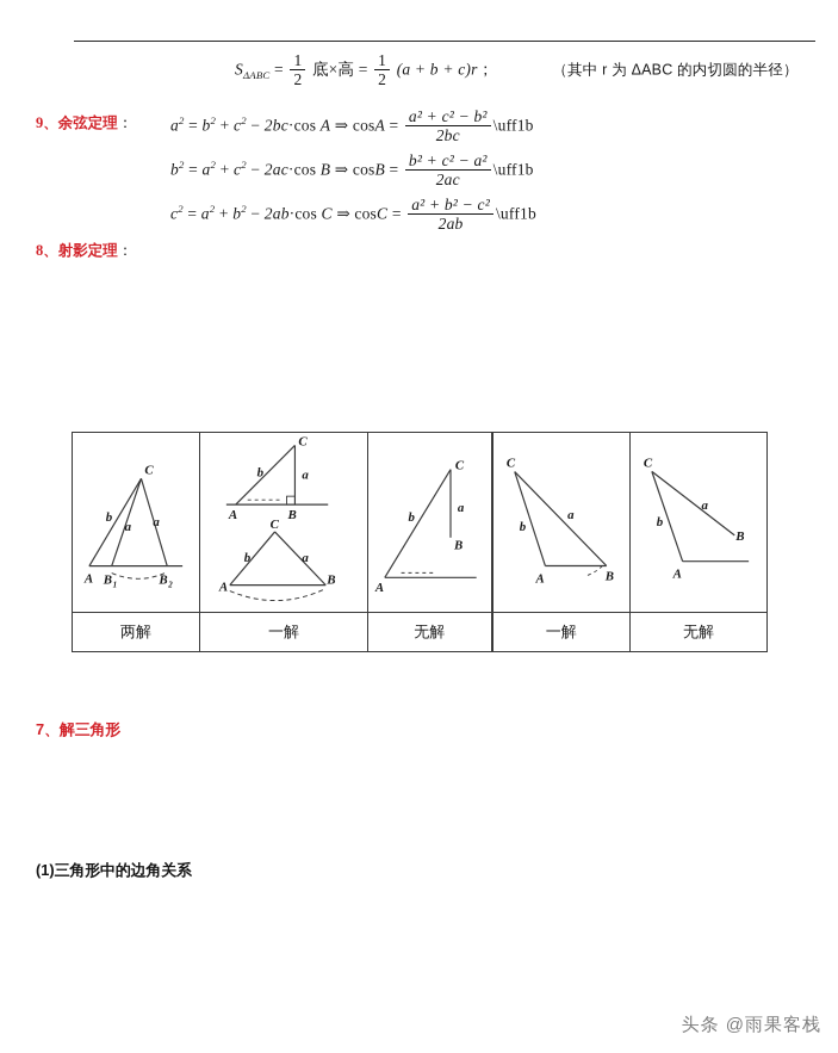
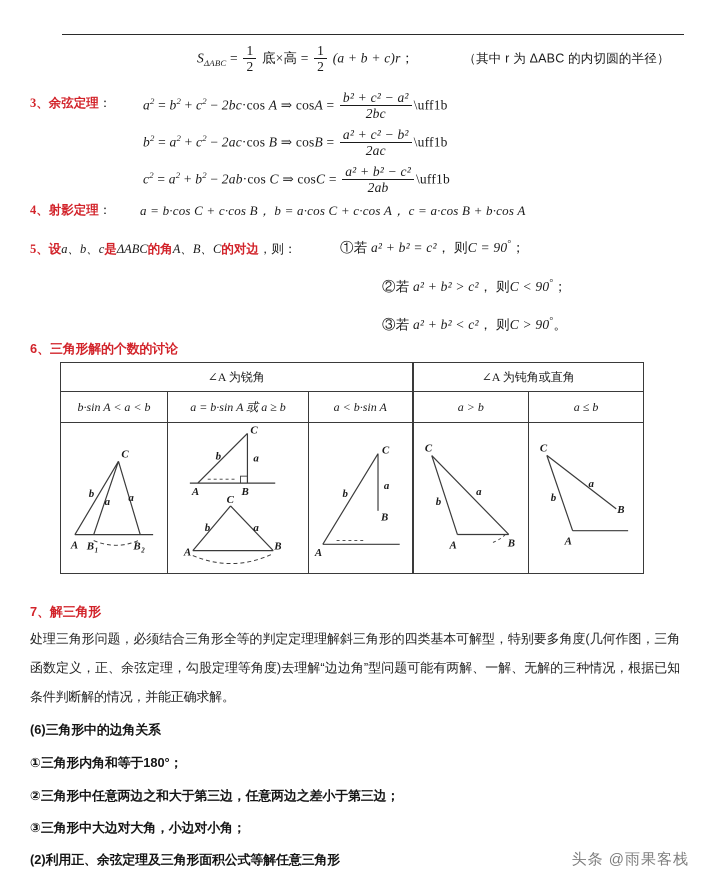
  SΔABC =
  1
  2
  底×高 =
  1
  2
  (a + b + c)r； （其中 r 为 ΔABC 的内切圆的半径）
- 9、余弦定理：
+ 3、余弦定理：
  a2 = b2 + c2 − 2bc·cos A ⇒ cosA =
- a² + c² − b²
+ b² + c² − a²
  2bc
  \uff1b
  b2 = a2 + c2 − 2ac·cos B ⇒ cosB =
- b² + c² − a²
+ a² + c² − b²
  2ac
  \uff1b
  c2 = a2 + b2 − 2ab·cos C ⇒ cosC =
  a² + b² − c²
  2ab
  \uff1b
- 8、射影定理：
+ 4、射影定理：
+ a = b·cos C + c·cos B， b = a·cos C + c·cos A， c = a·cos B + b·cos A
+ 5、设a、b、c是ΔABC的角A、B、C的对边，则：
+ ①若 a² + b² = c²， 则C = 90°；
+ ②若 a² + b² > c²， 则C < 90°；
+ ③若 a² + b² < c²， 则C > 90°。
+ 6、三角形解的个数的讨论
+ ∠A 为锐角	∠A 为钝角或直角
+ b·sin A < a < b	a = b·sin A 或 a ≥ b	a < b·sin A	a > b	a ≤ b
  C b a a A B B	C b a A B C b a A B	C b a B A	C b a A B	C b a A B
- 两解	一解	无解	一解	无解
  7、解三角形
+ 处理三角形问题，必须结合三角形全等的判定定理理解斜三角形的四类基本可解型，特别要多角度(几何作图，三角函数定义，正、余弦定理，勾股定理等角度)去理解“边边角”型问题可能有两解、一解、无解的三种情况，根据已知条件判断解的情况，并能正确求解。
- (1)三角形中的边角关系
+ (6)三角形中的边角关系
+ ①三角形内角和等于180°；
+ ②三角形中任意两边之和大于第三边，任意两边之差小于第三边；
+ ③三角形中大边对大角，小边对小角；
+ (2)利用正、余弦定理及三角形面积公式等解任意三角形
  头条 @雨果客栈
